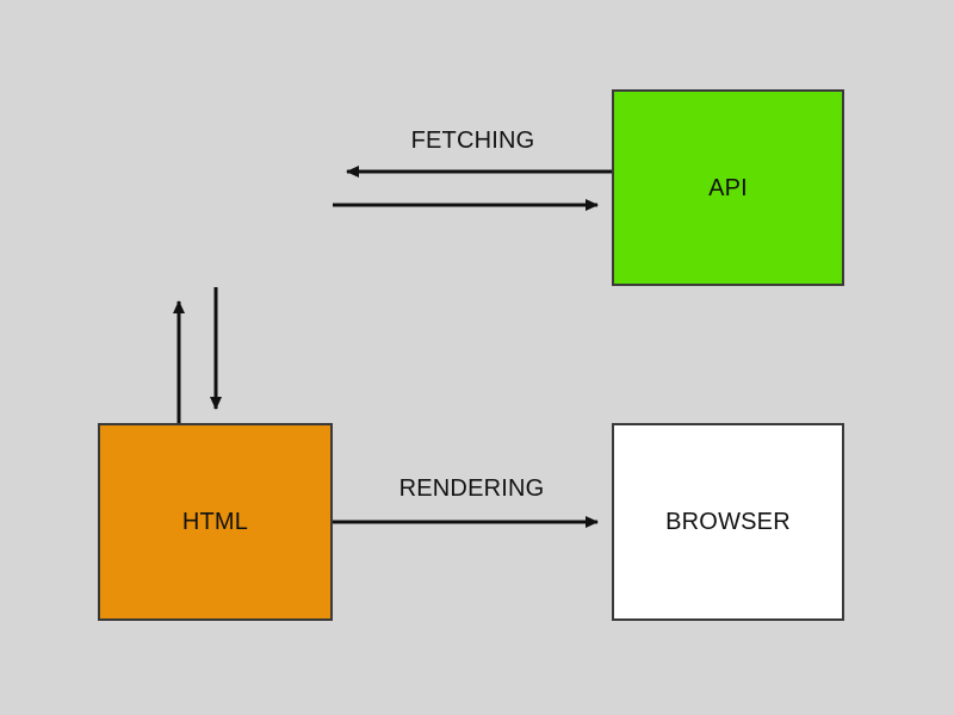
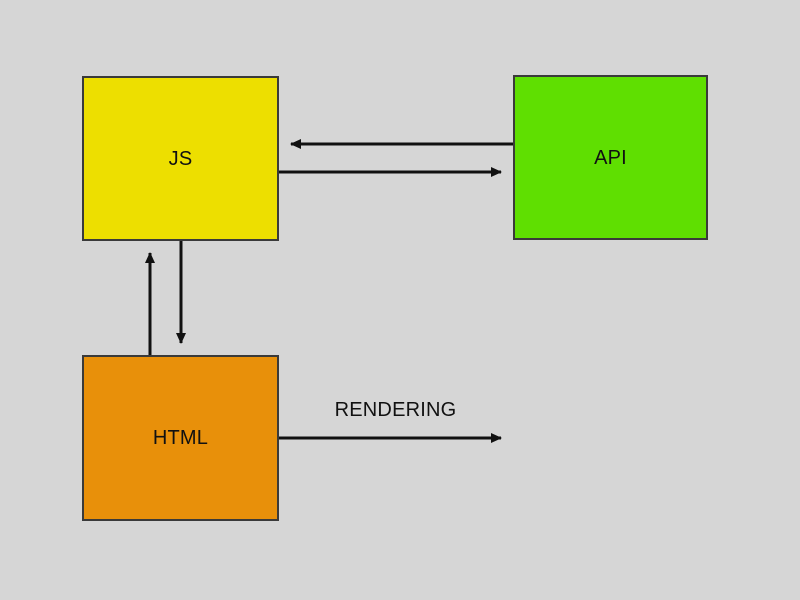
+ JS
  API
  HTML
- BROWSER
- FETCHING
  RENDERING
